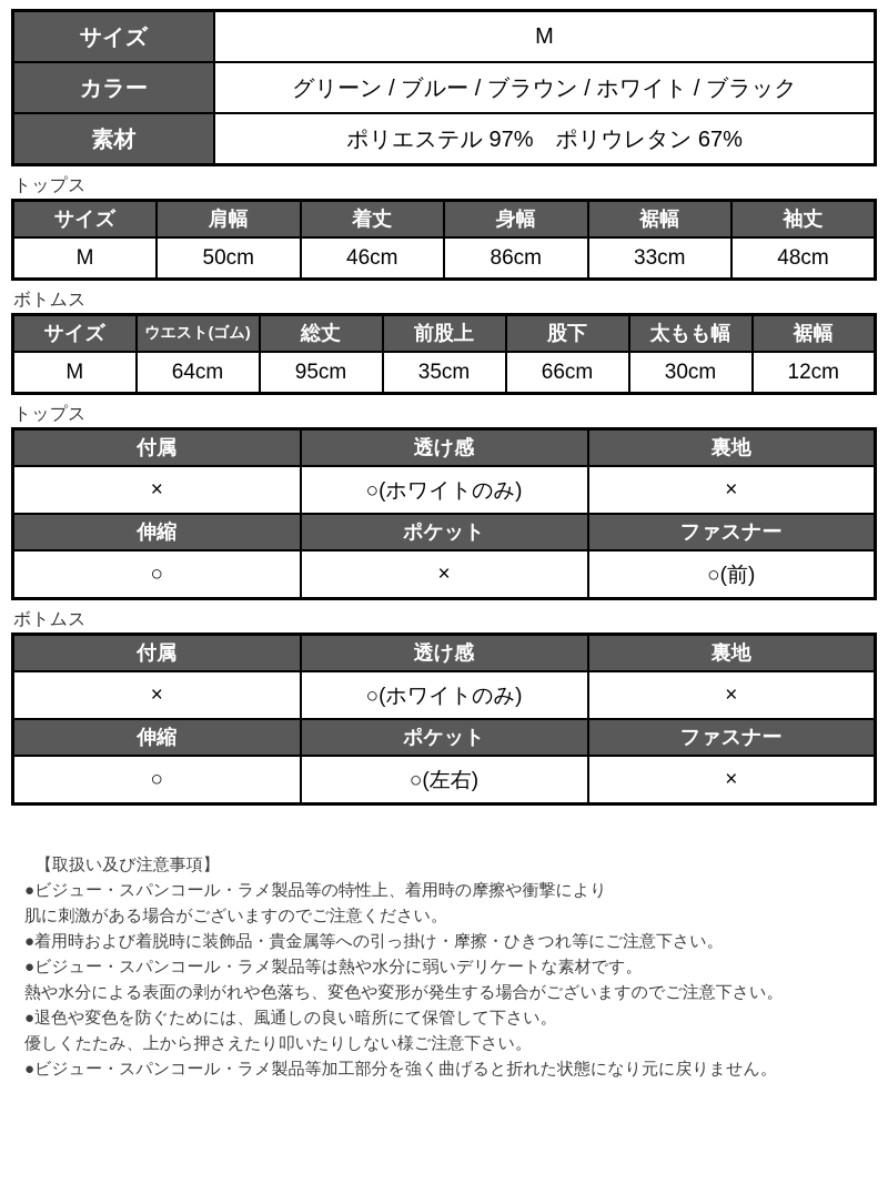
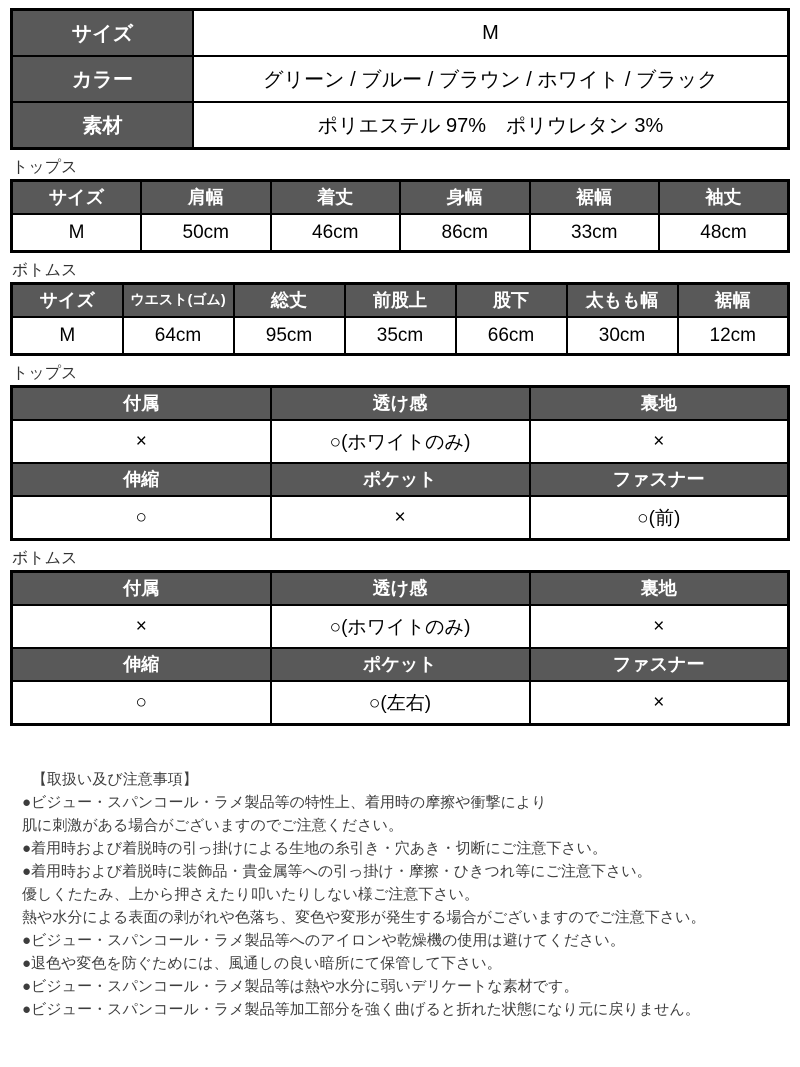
  サイズ	M
  カラー	グリーン / ブルー / ブラウン / ホワイト / ブラック
- 素材	ポリエステル 97% ポリウレタン 67%
+ 素材	ポリエステル 97% ポリウレタン 3%
  トップス
  サイズ	肩幅	着丈	身幅	裾幅	袖丈
  M	50cm	46cm	86cm	33cm	48cm
  ボトムス
  サイズ	ウエスト(ゴム)	総丈	前股上	股下	太もも幅	裾幅
  M	64cm	95cm	35cm	66cm	30cm	12cm
  トップス
  付属	透け感	裏地
  ×	○(ホワイトのみ)	×
  伸縮	ポケット	ファスナー
  ○	×	○(前)
  ボトムス
  付属	透け感	裏地
  ×	○(ホワイトのみ)	×
  伸縮	ポケット	ファスナー
  ○	○(左右)	×
  【取扱い及び注意事項】
  ●ビジュー・スパンコール・ラメ製品等の特性上、着用時の摩擦や衝撃により
  肌に刺激がある場合がございますのでご注意ください。
+ ●着用時および着脱時の引っ掛けによる生地の糸引き・穴あき・切断にご注意下さい。
  ●着用時および着脱時に装飾品・貴金属等への引っ掛け・摩擦・ひきつれ等にご注意下さい。
- ●ビジュー・スパンコール・ラメ製品等は熱や水分に弱いデリケートな素材です。
+ 優しくたたみ、上から押さえたり叩いたりしない様ご注意下さい。
  熱や水分による表面の剥がれや色落ち、変色や変形が発生する場合がございますのでご注意下さい。
+ ●ビジュー・スパンコール・ラメ製品等へのアイロンや乾燥機の使用は避けてください。
  ●退色や変色を防ぐためには、風通しの良い暗所にて保管して下さい。
- 優しくたたみ、上から押さえたり叩いたりしない様ご注意下さい。
+ ●ビジュー・スパンコール・ラメ製品等は熱や水分に弱いデリケートな素材です。
  ●ビジュー・スパンコール・ラメ製品等加工部分を強く曲げると折れた状態になり元に戻りません。
